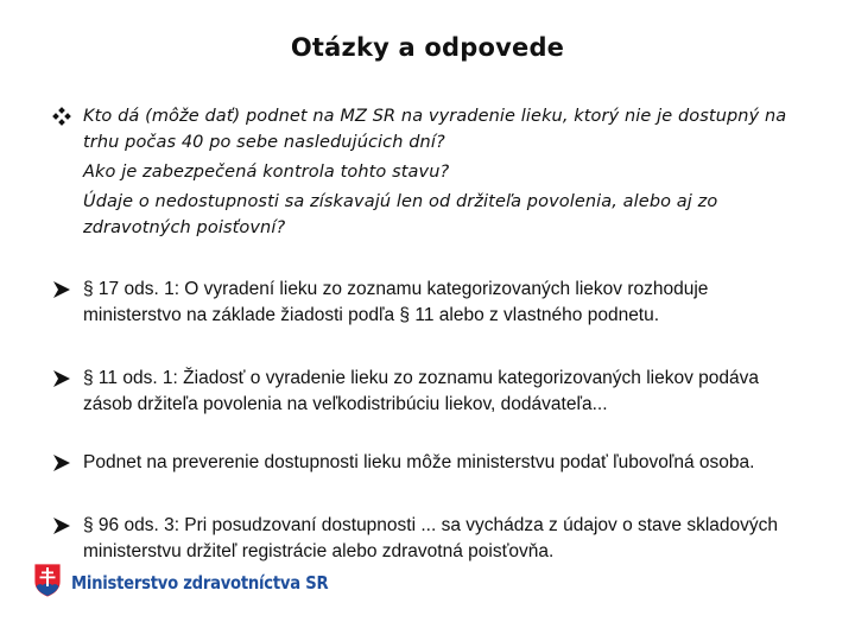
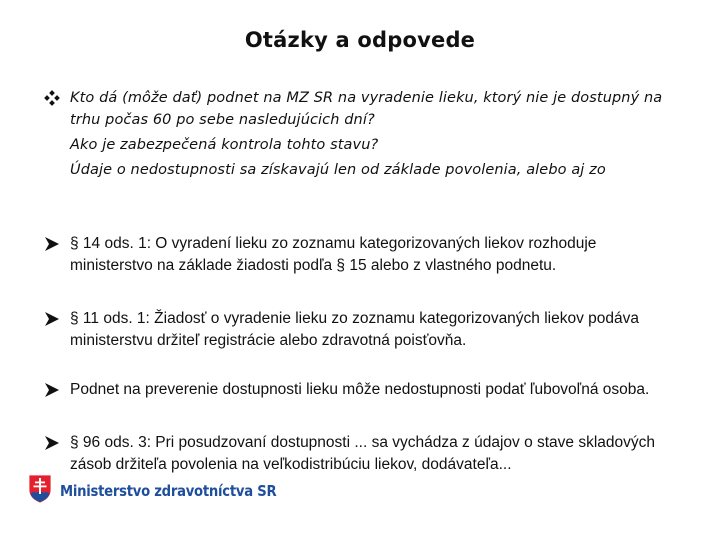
  Otázky a odpovede
  Kto dá (môže dať) podnet na MZ SR na vyradenie lieku, ktorý nie je dostupný na
- trhu počas 40 po sebe nasledujúcich dní?
+ trhu počas 60 po sebe nasledujúcich dní?
  Ako je zabezpečená kontrola tohto stavu?
- Údaje o nedostupnosti sa získavajú len od držiteľa povolenia, alebo aj zo
+ Údaje o nedostupnosti sa získavajú len od základe povolenia, alebo aj zo
- zdravotných poisťovní?
- § 17 ods. 1: O vyradení lieku zo zoznamu kategorizovaných liekov rozhoduje
+ § 14 ods. 1: O vyradení lieku zo zoznamu kategorizovaných liekov rozhoduje
- ministerstvo na základe žiadosti podľa § 11 alebo z vlastného podnetu.
+ ministerstvo na základe žiadosti podľa § 15 alebo z vlastného podnetu.
  § 11 ods. 1: Žiadosť o vyradenie lieku zo zoznamu kategorizovaných liekov podáva
- zásob držiteľa povolenia na veľkodistribúciu liekov, dodávateľa...
+ ministerstvu držiteľ registrácie alebo zdravotná poisťovňa.
- Podnet na preverenie dostupnosti lieku môže ministerstvu podať ľubovoľná osoba.
+ Podnet na preverenie dostupnosti lieku môže nedostupnosti podať ľubovoľná osoba.
  § 96 ods. 3: Pri posudzovaní dostupnosti ... sa vychádza z údajov o stave skladových
- ministerstvu držiteľ registrácie alebo zdravotná poisťovňa.
+ zásob držiteľa povolenia na veľkodistribúciu liekov, dodávateľa...
  Ministerstvo zdravotníctva SR
